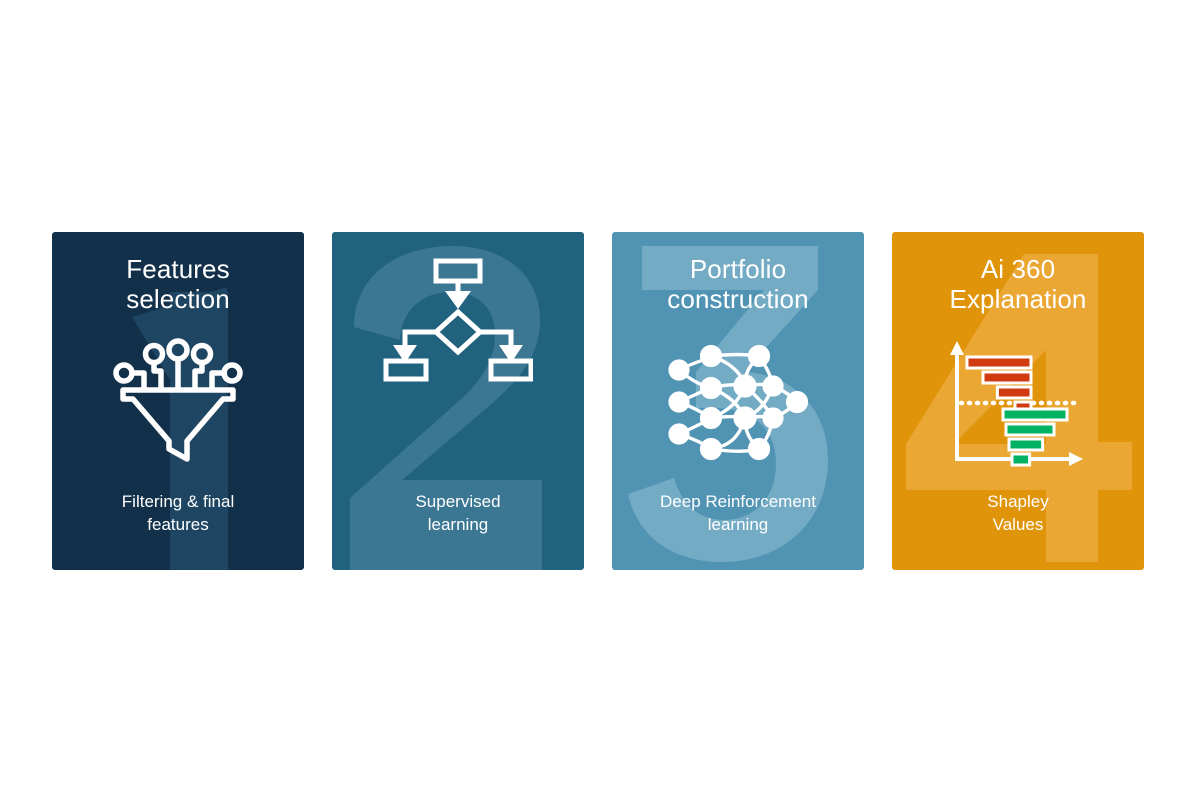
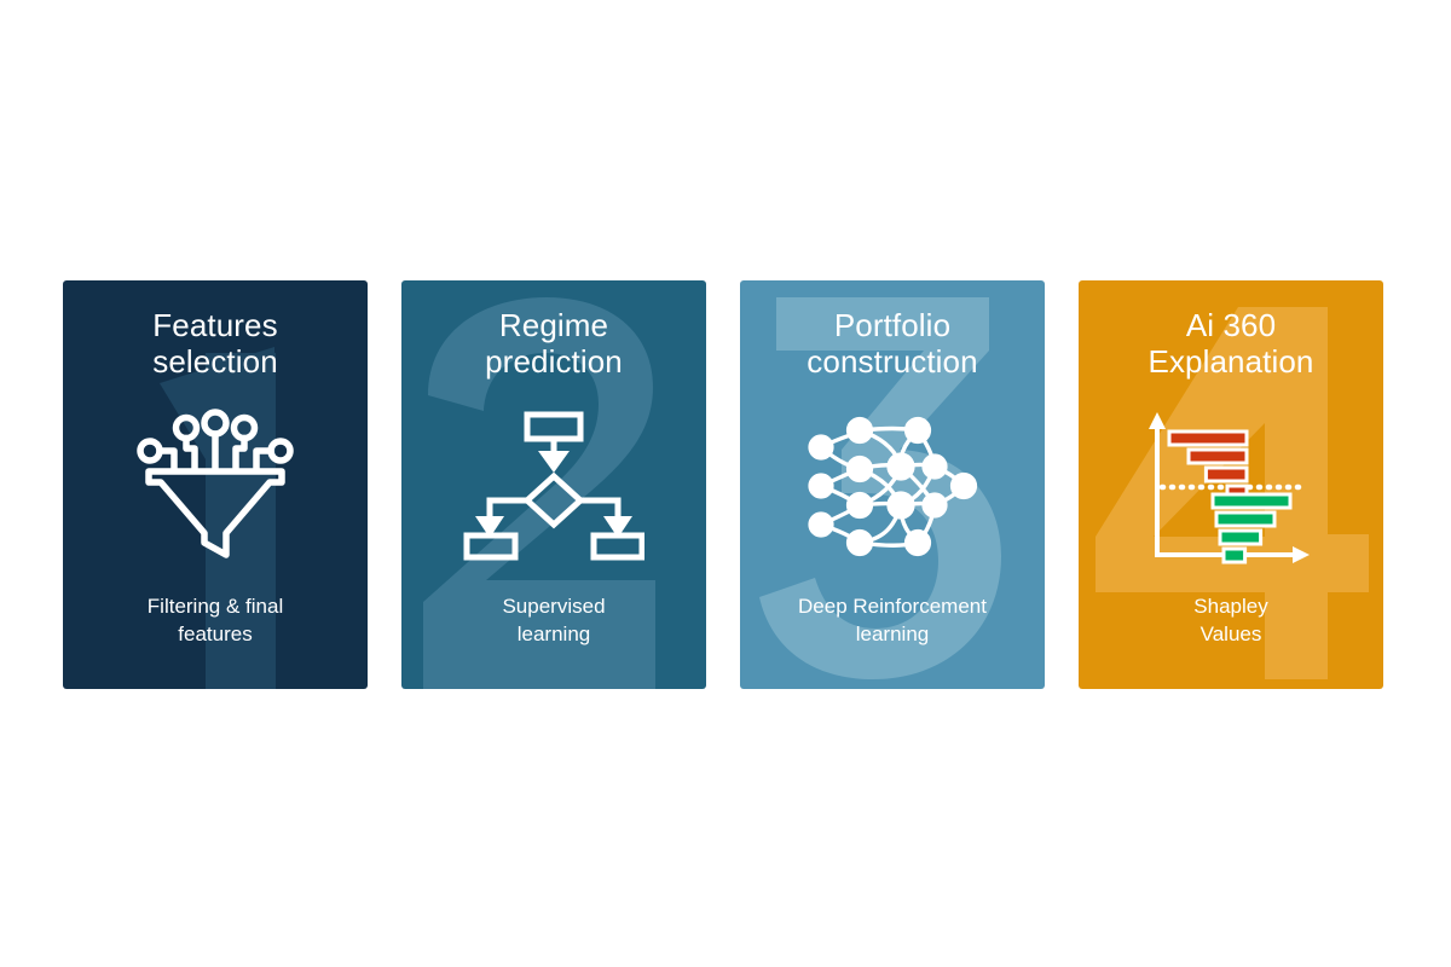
  Features
  selection
  Filtering & final
  features
+ Regime
+ prediction
  Supervised
  learning
  Portfolio
  construction
  Deep Reinforcement
  learning
  Ai 360
  Explanation
  Shapley
  Values
